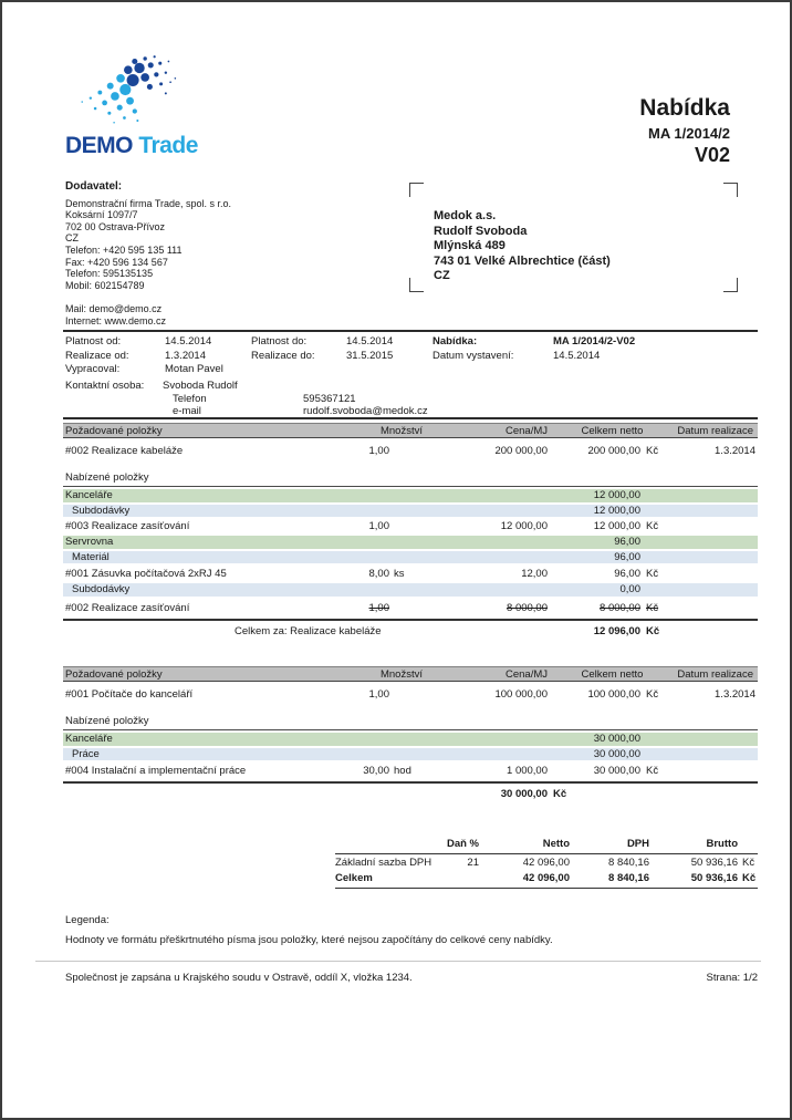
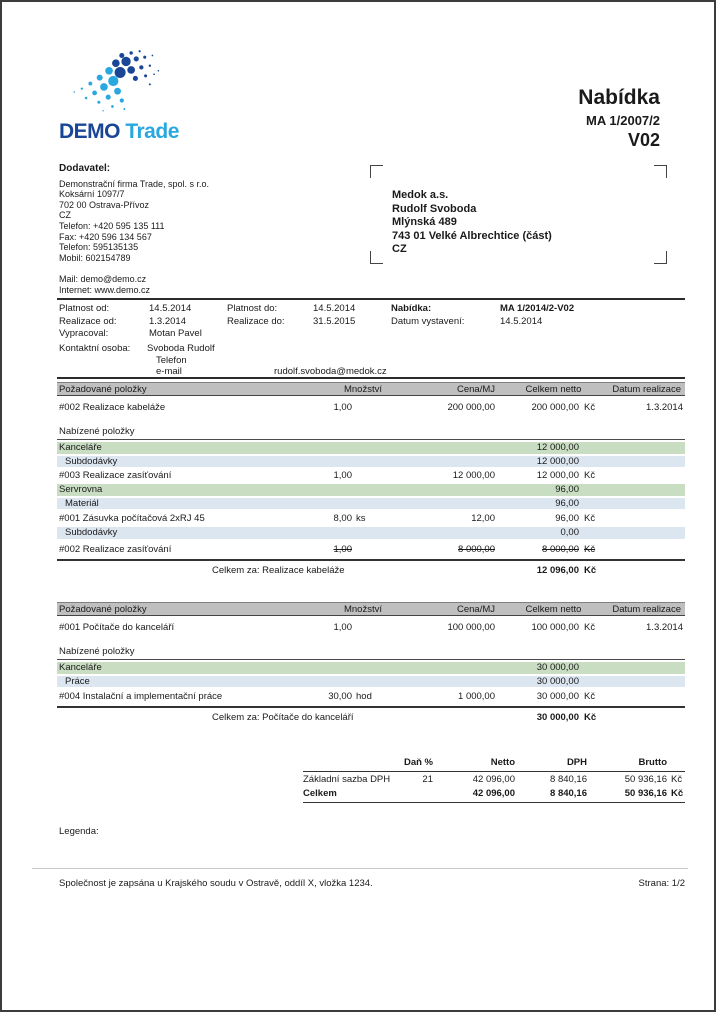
  DEMO Trade
  Nabídka
- MA 1/2014/2
+ MA 1/2007/2
  V02
  Dodavatel:
  Demonstrační firma Trade, spol. s r.o.
  Koksární 1097/7
  702 00 Ostrava-Přívoz
  CZ
  Telefon: +420 595 135 111
  Fax: +420 596 134 567
  Telefon: 595135135
  Mobil: 602154789
  Mail: demo@demo.cz
  Internet: www.demo.cz
  Medok a.s.
  Rudolf Svoboda
  Mlýnská 489
  743 01 Velké Albrechtice (část)
  CZ
  Platnost od:
  14.5.2014
  Platnost do:
  14.5.2014
  Nabídka:
  MA 1/2014/2-V02
  Realizace od:
  1.3.2014
  Realizace do:
  31.5.2015
  Datum vystavení:
  14.5.2014
  Vypracoval:
  Motan Pavel
  Kontaktní osoba:
  Svoboda Rudolf
  Telefon
- 595367121
  e-mail
  rudolf.svoboda@medok.cz
  Požadované položky
  Množství
  Cena/MJ
  Celkem netto
  Datum realizace
  #002 Realizace kabeláže
  1,00
  200 000,00
  200 000,00
  Kč
  1.3.2014
  Nabízené položky
  Kanceláře
  12 000,00
  Subdodávky
  12 000,00
  #003 Realizace zasíťování
  1,00
  12 000,00
  12 000,00
  Kč
  Servrovna
  96,00
  Materiál
  96,00
  #001 Zásuvka počítačová 2xRJ 45
  8,00
  ks
  12,00
  96,00
  Kč
  Subdodávky
  0,00
  #002 Realizace zasíťování
  1,00
  8 000,00
  8 000,00
  Kč
  Celkem za: Realizace kabeláže
  12 096,00
  Kč
  Požadované položky
  Množství
  Cena/MJ
  Celkem netto
  Datum realizace
  #001 Počítače do kanceláří
  1,00
  100 000,00
  100 000,00
  Kč
  1.3.2014
  Nabízené položky
  Kanceláře
  30 000,00
  Práce
  30 000,00
  #004 Instalační a implementační práce
  30,00
  hod
  1 000,00
  30 000,00
  Kč
+ Celkem za: Počítače do kanceláří
  30 000,00
  Kč
  Daň %
  Netto
  DPH
  Brutto
  Základní sazba DPH
  21
  42 096,00
  8 840,16
  50 936,16
  Kč
  Celkem
  42 096,00
  8 840,16
  50 936,16
  Kč
  Legenda:
- Hodnoty ve formátu přeškrtnutého písma jsou položky, které nejsou započítány do celkové ceny nabídky.
  Společnost je zapsána u Krajského soudu v Ostravě, oddíl X, vložka 1234.
  Strana: 1/2
